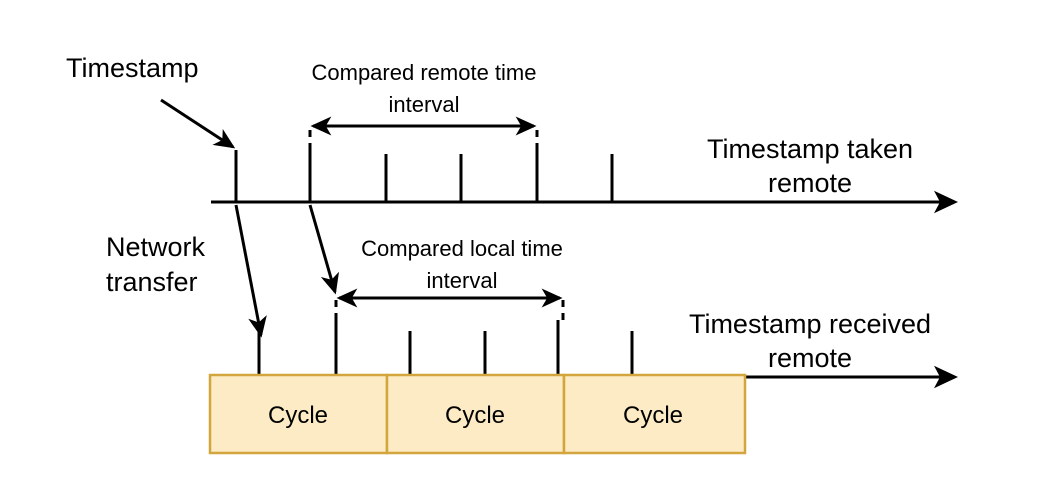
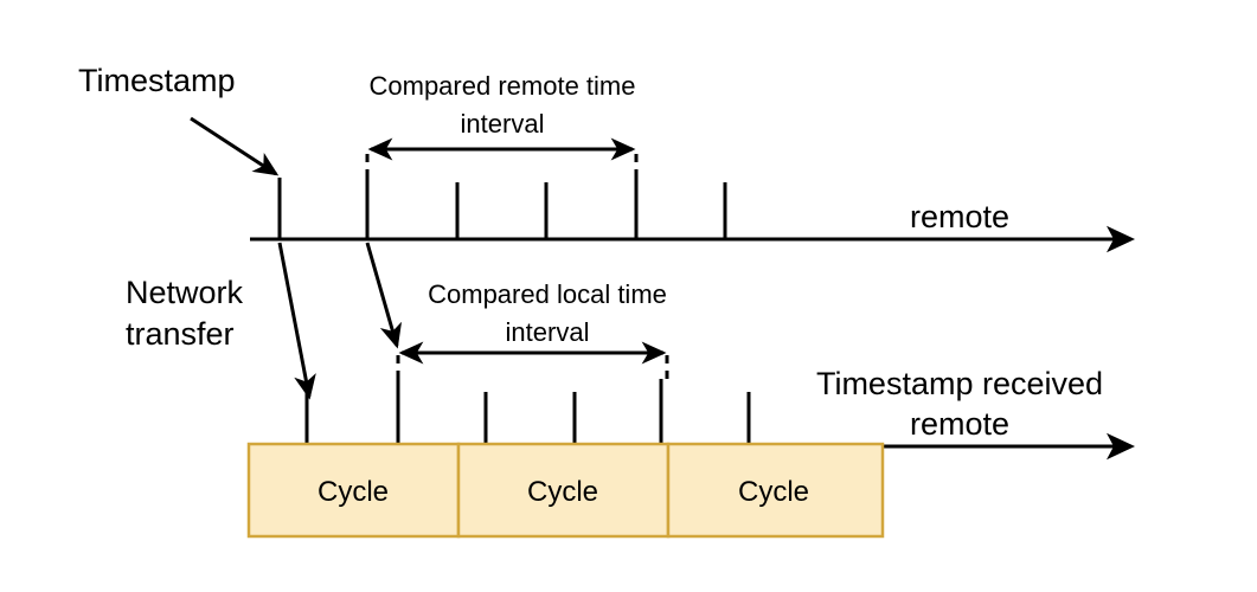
  Cycle
  Cycle
  Cycle
  Timestamp
  Network
  transfer
  Compared remote time
  interval
  Compared local time
  interval
- Timestamp taken
  remote
  Timestamp received
  remote
